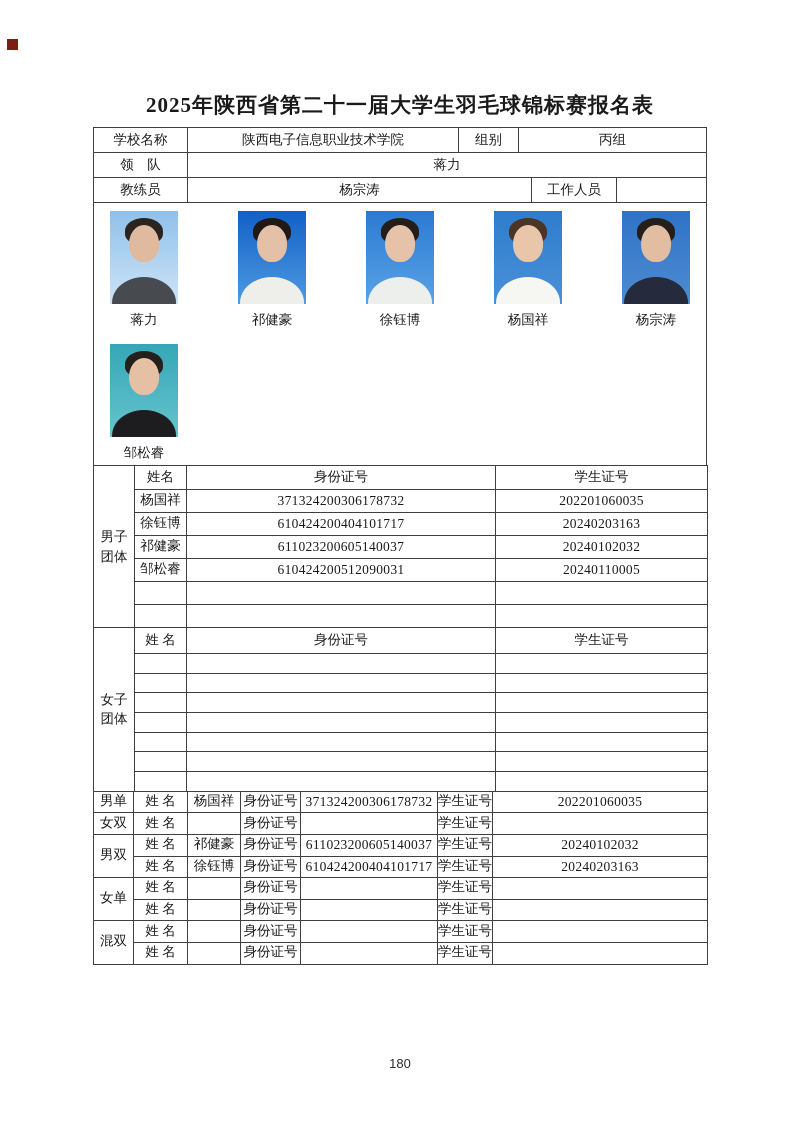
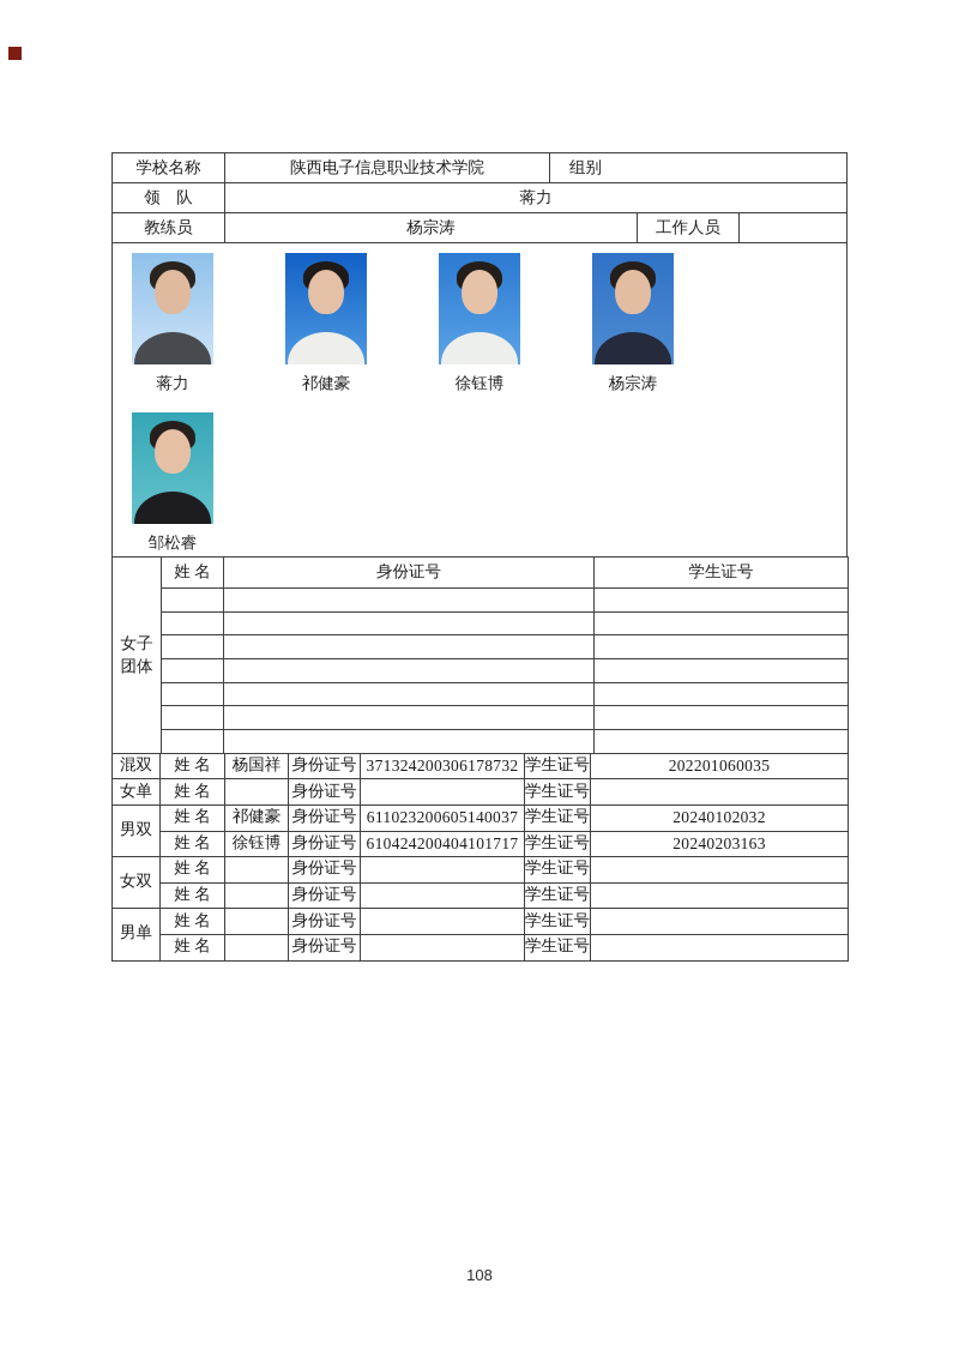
- 2025年陕西省第二十一届大学生羽毛球锦标赛报名表
  学校名称
  陕西电子信息职业技术学院
  组别
- 丙组
  领 队
  蒋力
  教练员
  杨宗涛
  工作人员
  蒋力
  祁健豪
  徐钰博
- 杨国祥
  杨宗涛
  邹松睿
- 男子 团体	姓名	身份证号	学生证号
- 杨国祥	371324200306178732	202201060035
- 徐钰博	610424200404101717	20240203163
- 祁健豪	611023200605140037	20240102032
- 邹松睿	610424200512090031	20240110005
  女子 团体	姓 名	身份证号	学生证号
- 男单	姓 名	杨国祥	身份证号	371324200306178732	学生证号	202201060035
+ 混双	姓 名	杨国祥	身份证号	371324200306178732	学生证号	202201060035
- 女双	姓 名		身份证号		学生证号
+ 女单	姓 名		身份证号		学生证号
  男双	姓 名	祁健豪	身份证号	611023200605140037	学生证号	20240102032
  姓 名	徐钰博	身份证号	610424200404101717	学生证号	20240203163
- 女单	姓 名		身份证号		学生证号
+ 女双	姓 名		身份证号		学生证号
  姓 名		身份证号		学生证号
- 混双	姓 名		身份证号		学生证号
+ 男单	姓 名		身份证号		学生证号
  姓 名		身份证号		学生证号
- 180
+ 108
